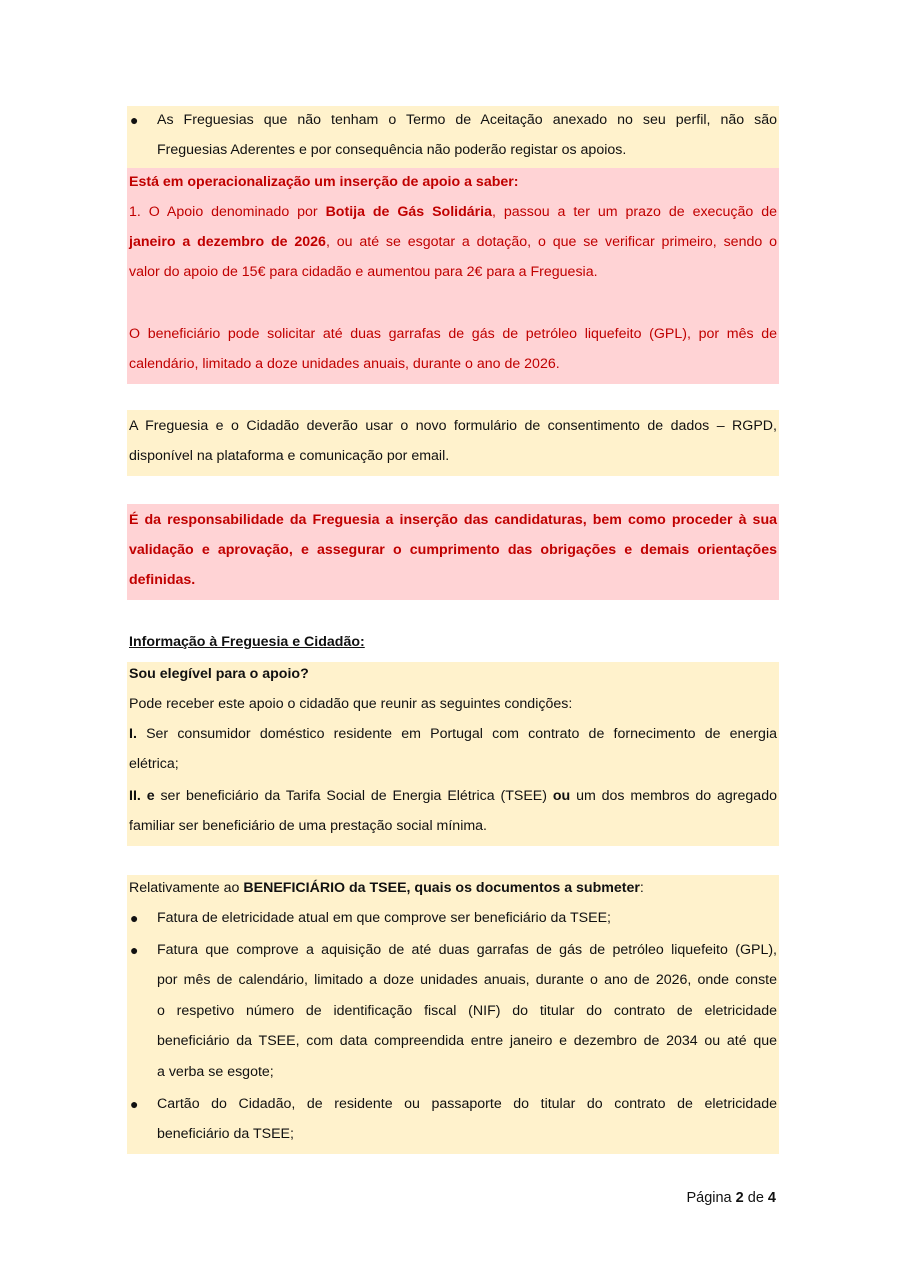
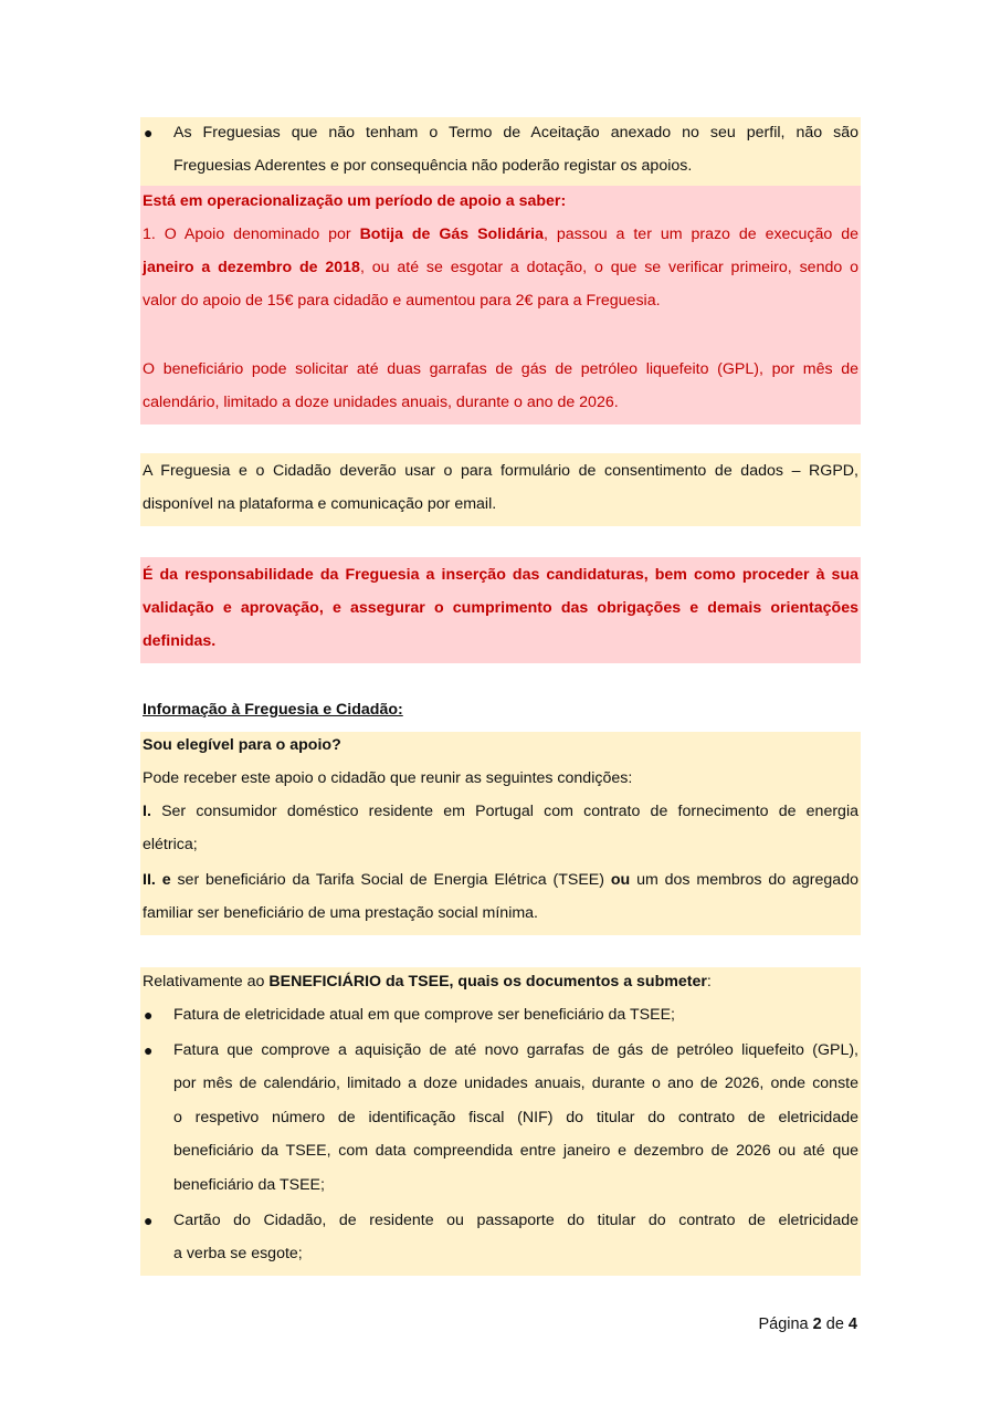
  ●
  As Freguesias que não tenham o Termo de Aceitação anexado no seu perfil, não são
  Freguesias Aderentes e por consequência não poderão registar os apoios.
- Está em operacionalização um inserção de apoio a saber:
+ Está em operacionalização um período de apoio a saber:
  1. O Apoio denominado por Botija de Gás Solidária, passou a ter um prazo de execução de
- janeiro a dezembro de 2026, ou até se esgotar a dotação, o que se verificar primeiro, sendo o
+ janeiro a dezembro de 2018, ou até se esgotar a dotação, o que se verificar primeiro, sendo o
  valor do apoio de 15€ para cidadão e aumentou para 2€ para a Freguesia.
  O beneficiário pode solicitar até duas garrafas de gás de petróleo liquefeito (GPL), por mês de
  calendário, limitado a doze unidades anuais, durante o ano de 2026.
- A Freguesia e o Cidadão deverão usar o novo formulário de consentimento de dados – RGPD,
+ A Freguesia e o Cidadão deverão usar o para formulário de consentimento de dados – RGPD,
  disponível na plataforma e comunicação por email.
  É da responsabilidade da Freguesia a inserção das candidaturas, bem como proceder à sua
  validação e aprovação, e assegurar o cumprimento das obrigações e demais orientações
  definidas.
  Informação à Freguesia e Cidadão:
  Sou elegível para o apoio?
  Pode receber este apoio o cidadão que reunir as seguintes condições:
  I. Ser consumidor doméstico residente em Portugal com contrato de fornecimento de energia
  elétrica;
  II. e ser beneficiário da Tarifa Social de Energia Elétrica (TSEE) ou um dos membros do agregado
  familiar ser beneficiário de uma prestação social mínima.
  Relativamente ao BENEFICIÁRIO da TSEE, quais os documentos a submeter:
  ●
  Fatura de eletricidade atual em que comprove ser beneficiário da TSEE;
  ●
- Fatura que comprove a aquisição de até duas garrafas de gás de petróleo liquefeito (GPL),
+ Fatura que comprove a aquisição de até novo garrafas de gás de petróleo liquefeito (GPL),
  por mês de calendário, limitado a doze unidades anuais, durante o ano de 2026, onde conste
  o respetivo número de identificação fiscal (NIF) do titular do contrato de eletricidade
- beneficiário da TSEE, com data compreendida entre janeiro e dezembro de 2034 ou até que
+ beneficiário da TSEE, com data compreendida entre janeiro e dezembro de 2026 ou até que
- a verba se esgote;
+ beneficiário da TSEE;
  ●
  Cartão do Cidadão, de residente ou passaporte do titular do contrato de eletricidade
- beneficiário da TSEE;
+ a verba se esgote;
  Página 2 de 4
